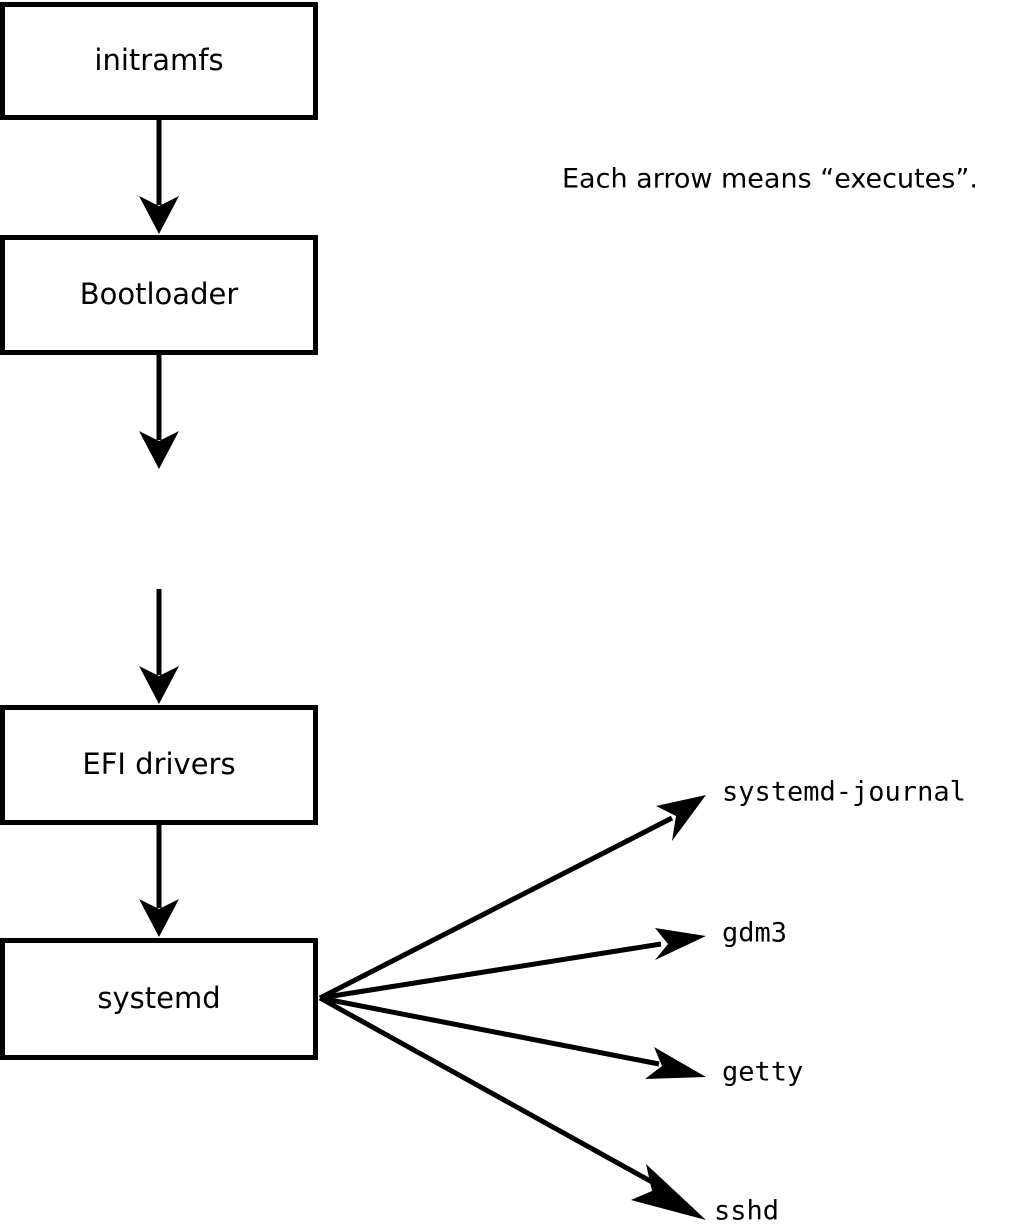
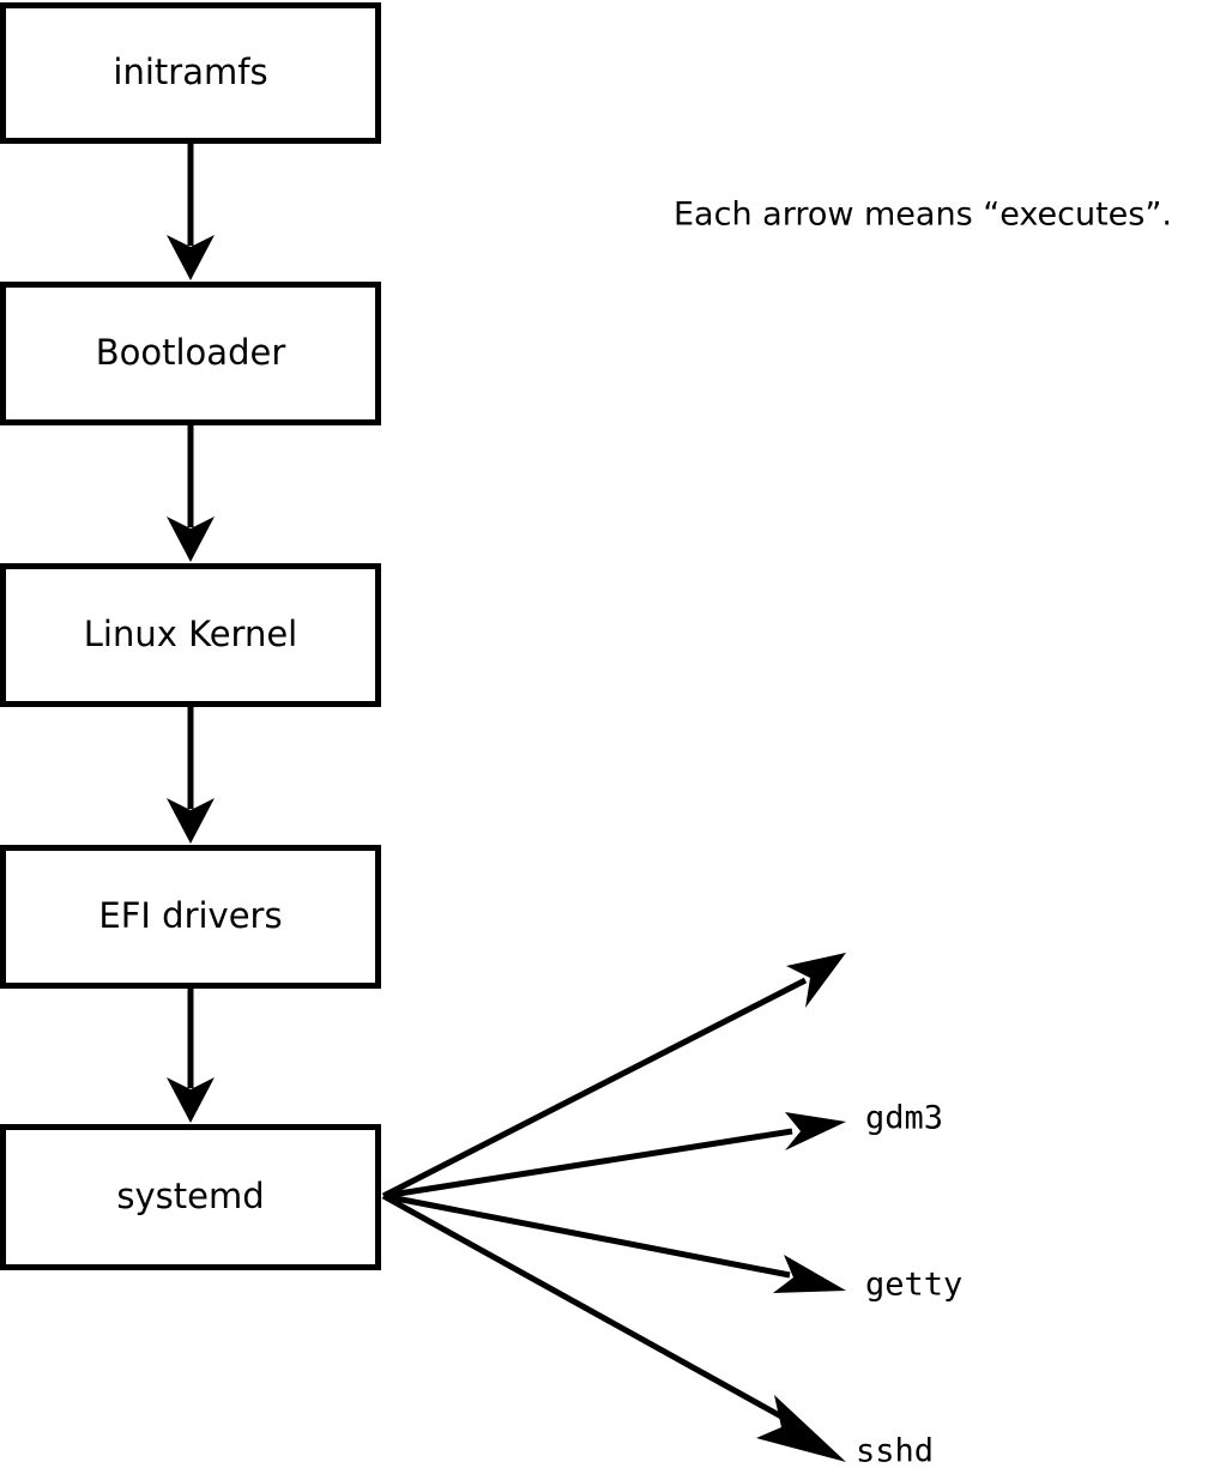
  initramfs
  Bootloader
+ Linux Kernel
  EFI drivers
  systemd
- systemd-journal
  gdm3
  getty
  sshd
  Each arrow means “executes”.
